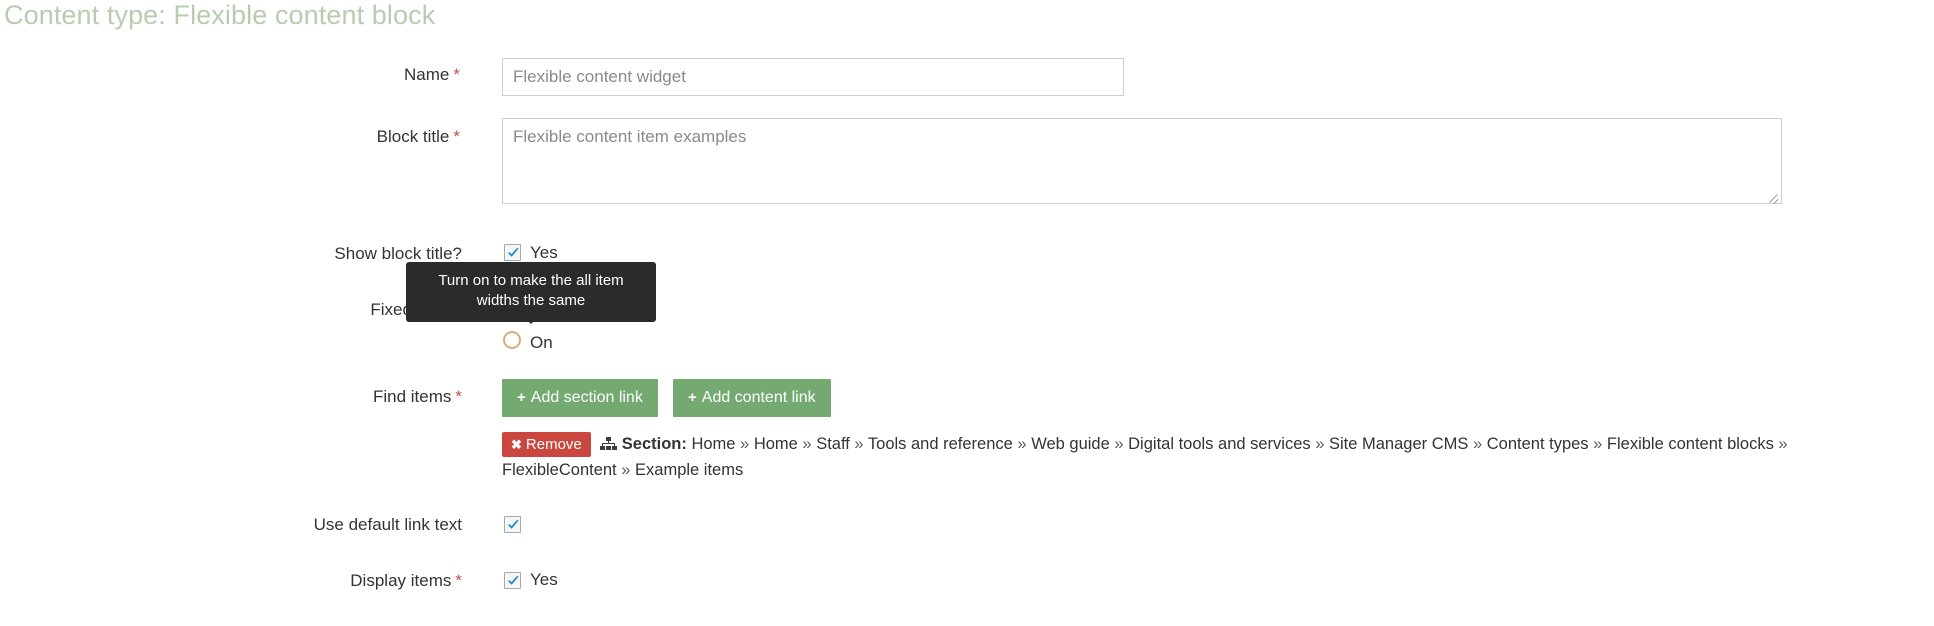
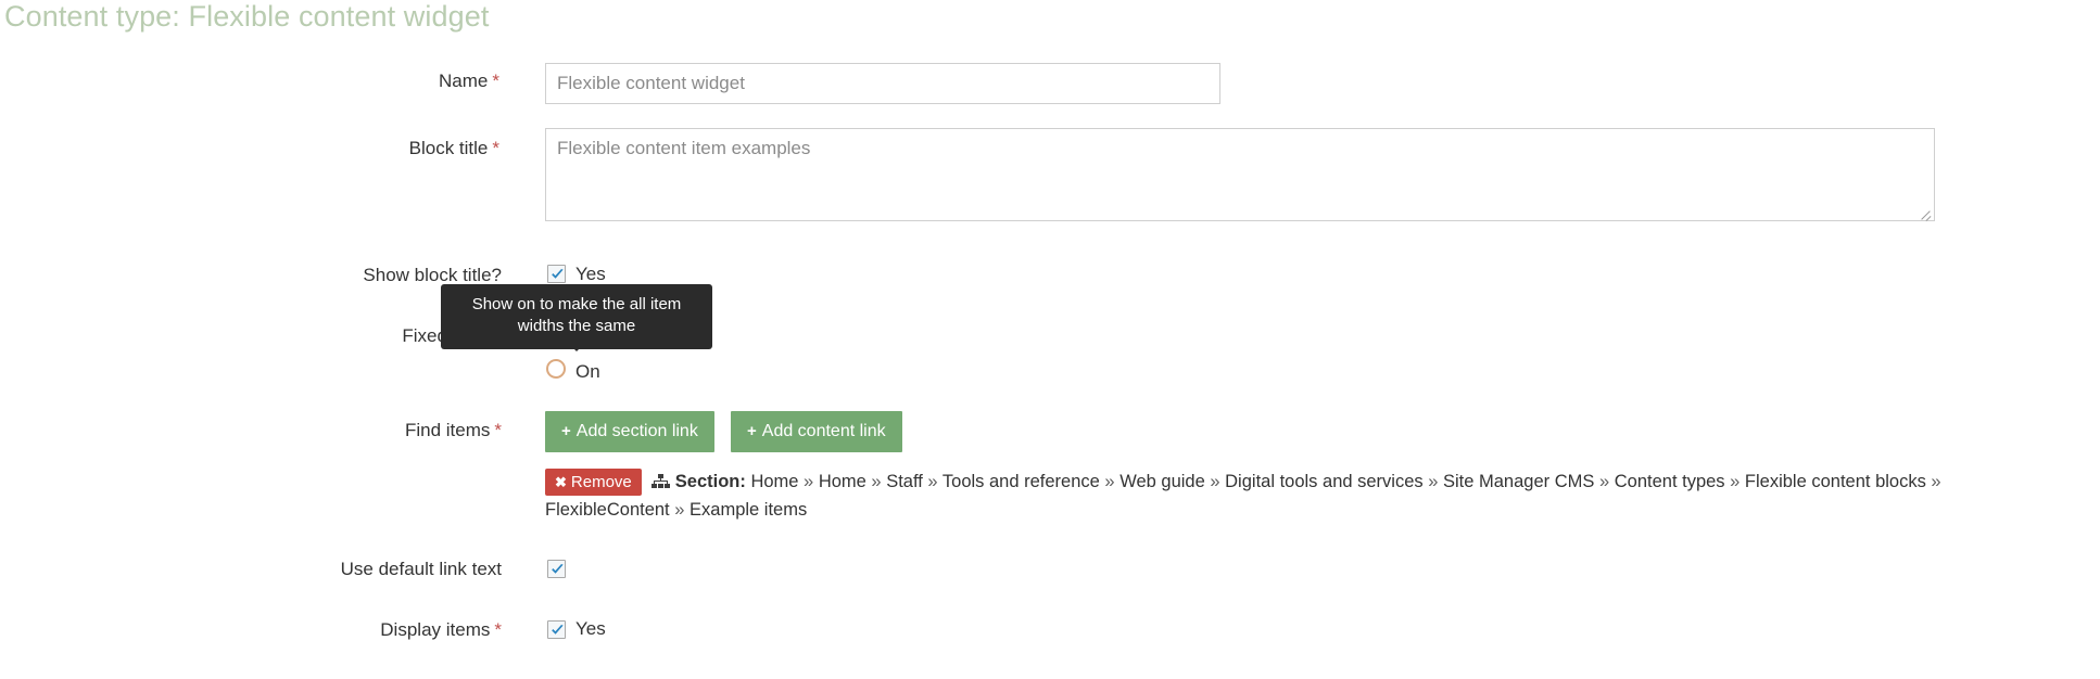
- Content type: Flexible content block
+ Content type: Flexible content widget
  Name *
  Flexible content widget
  Block title *
  Flexible content item examples
  Show block title?
  Yes
  On
- Turn on to make the all item
+ Show on to make the all item
  widths the same
  Find items *
  + Add section link
  + Add content link
  ✖ Remove Section: Home » Home » Staff » Tools and reference » Web guide » Digital tools and services » Site Manager CMS » Content types » Flexible content blocks » FlexibleContent » Example items
  Use default link text
  Display items *
  Yes
